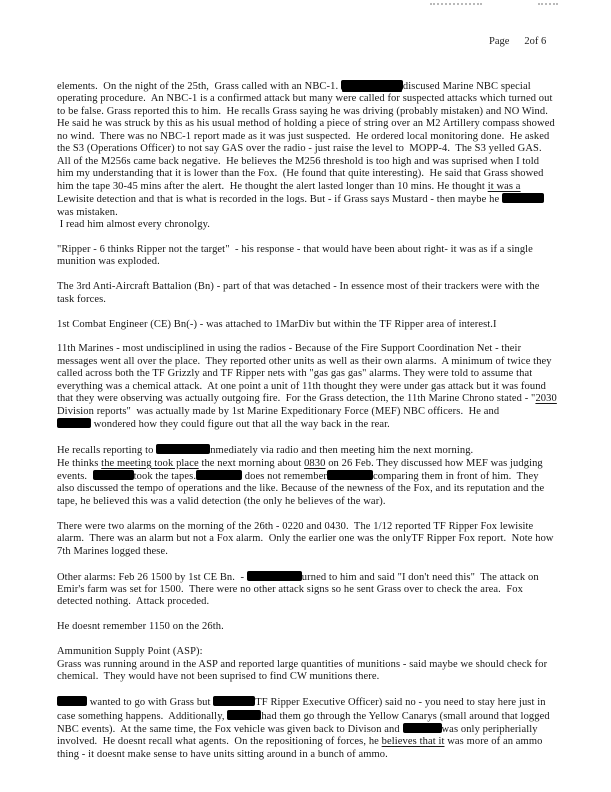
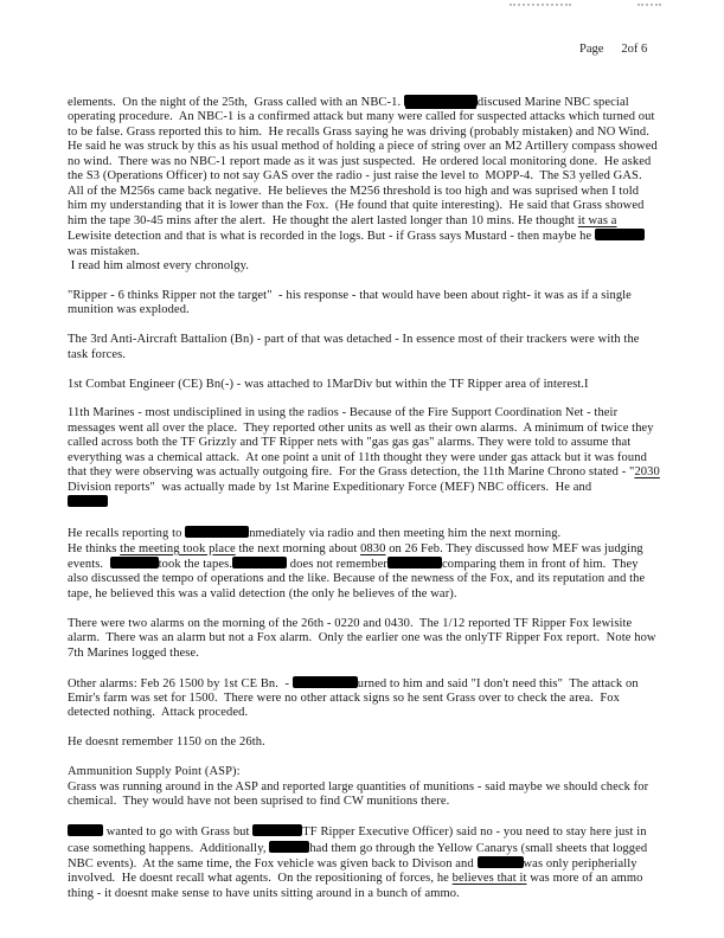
  Page
  2of 6
  elements. On the night of the 25th, Grass called with an NBC-1. discused Marine NBC special operating procedure. An NBC-1 is a confirmed attack but many were called for suspected attacks which turned out to be false. Grass reported this to him. He recalls Grass saying he was driving (probably mistaken) and NO Wind. He said he was struck by this as his usual method of holding a piece of string over an M2 Artillery compass showed no wind. There was no NBC-1 report made as it was just suspected. He ordered local monitoring done. He asked the S3 (Operations Officer) to not say GAS over the radio - just raise the level to MOPP-4. The S3 yelled GAS. All of the M256s came back negative. He believes the M256 threshold is too high and was suprised when I told him my understanding that it is lower than the Fox. (He found that quite interesting). He said that Grass showed him the tape 30-45 mins after the alert. He thought the alert lasted longer than 10 mins. He thought it was a Lewisite detection and that is what is recorded in the logs. But - if Grass says Mustard - then maybe he was mistaken.
  I read him almost every chronolgy.
  "Ripper - 6 thinks Ripper not the target" - his response - that would have been about right- it was as if a single munition was exploded.
  The 3rd Anti-Aircraft Battalion (Bn) - part of that was detached - In essence most of their trackers were with the task forces.
  1st Combat Engineer (CE) Bn(-) - was attached to 1MarDiv but within the TF Ripper area of interest.I
  11th Marines - most undisciplined in using the radios - Because of the Fire Support Coordination Net - their messages went all over the place. They reported other units as well as their own alarms. A minimum of twice they called across both the TF Grizzly and TF Ripper nets with "gas gas gas" alarms. They were told to assume that everything was a chemical attack. At one point a unit of 11th thought they were under gas attack but it was found that they were observing was actually outgoing fire. For the Grass detection, the 11th Marine Chrono stated - "2030 Division reports" was actually made by 1st Marine Expeditionary Force (MEF) NBC officers. He and
- wondered how they could figure out that all the way back in the rear.
  He recalls reporting to nmediately via radio and then meeting him the next morning.
  He thinks the meeting took place the next morning about 0830 on 26 Feb. They discussed how MEF was judging events. took the tapes. does not remember comparing them in front of him. They also discussed the tempo of operations and the like. Because of the newness of the Fox, and its reputation and the tape, he believed this was a valid detection (the only he believes of the war).
  There were two alarms on the morning of the 26th - 0220 and 0430. The 1/12 reported TF Ripper Fox lewisite alarm. There was an alarm but not a Fox alarm. Only the earlier one was the onlyTF Ripper Fox report. Note how 7th Marines logged these.
  Other alarms: Feb 26 1500 by 1st CE Bn. - urned to him and said "I don't need this" The attack on Emir's farm was set for 1500. There were no other attack signs so he sent Grass over to check the area. Fox detected nothing. Attack proceded.
  He doesnt remember 1150 on the 26th.
  Ammunition Supply Point (ASP):
  Grass was running around in the ASP and reported large quantities of munitions - said maybe we should check for chemical. They would have not been suprised to find CW munitions there.
- wanted to go with Grass but TF Ripper Executive Officer) said no - you need to stay here just in case something happens. Additionally, had them go through the Yellow Canarys (small around that logged NBC events). At the same time, the Fox vehicle was given back to Divison and was only peripherially involved. He doesnt recall what agents. On the repositioning of forces, he believes that it was more of an ammo thing - it doesnt make sense to have units sitting around in a bunch of ammo.
+ wanted to go with Grass but TF Ripper Executive Officer) said no - you need to stay here just in case something happens. Additionally, had them go through the Yellow Canarys (small sheets that logged NBC events). At the same time, the Fox vehicle was given back to Divison and was only peripherially involved. He doesnt recall what agents. On the repositioning of forces, he believes that it was more of an ammo thing - it doesnt make sense to have units sitting around in a bunch of ammo.
